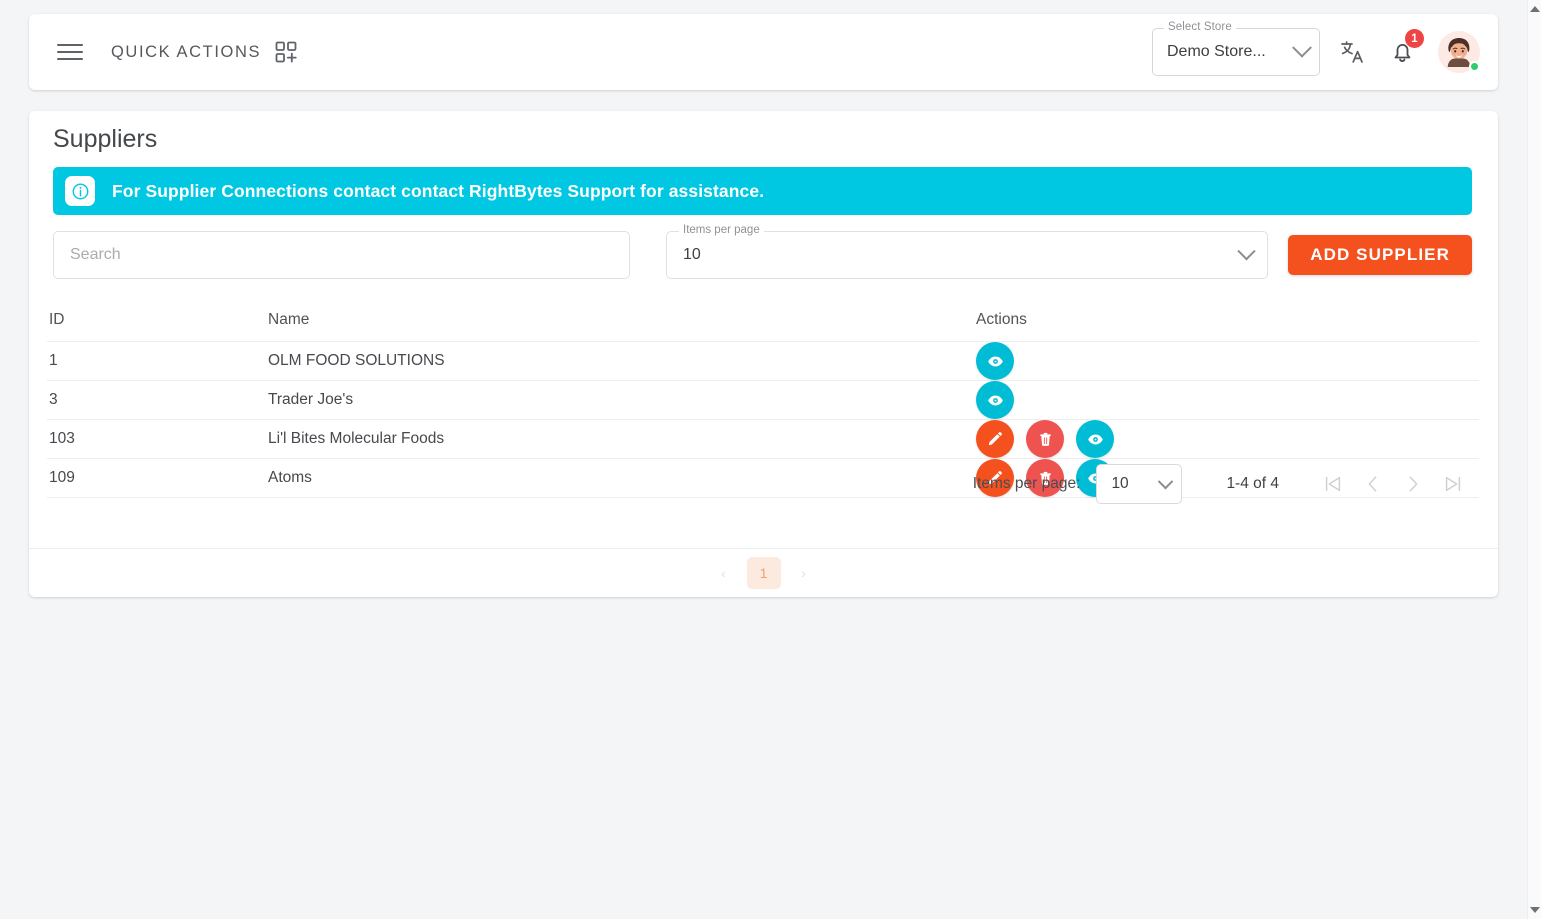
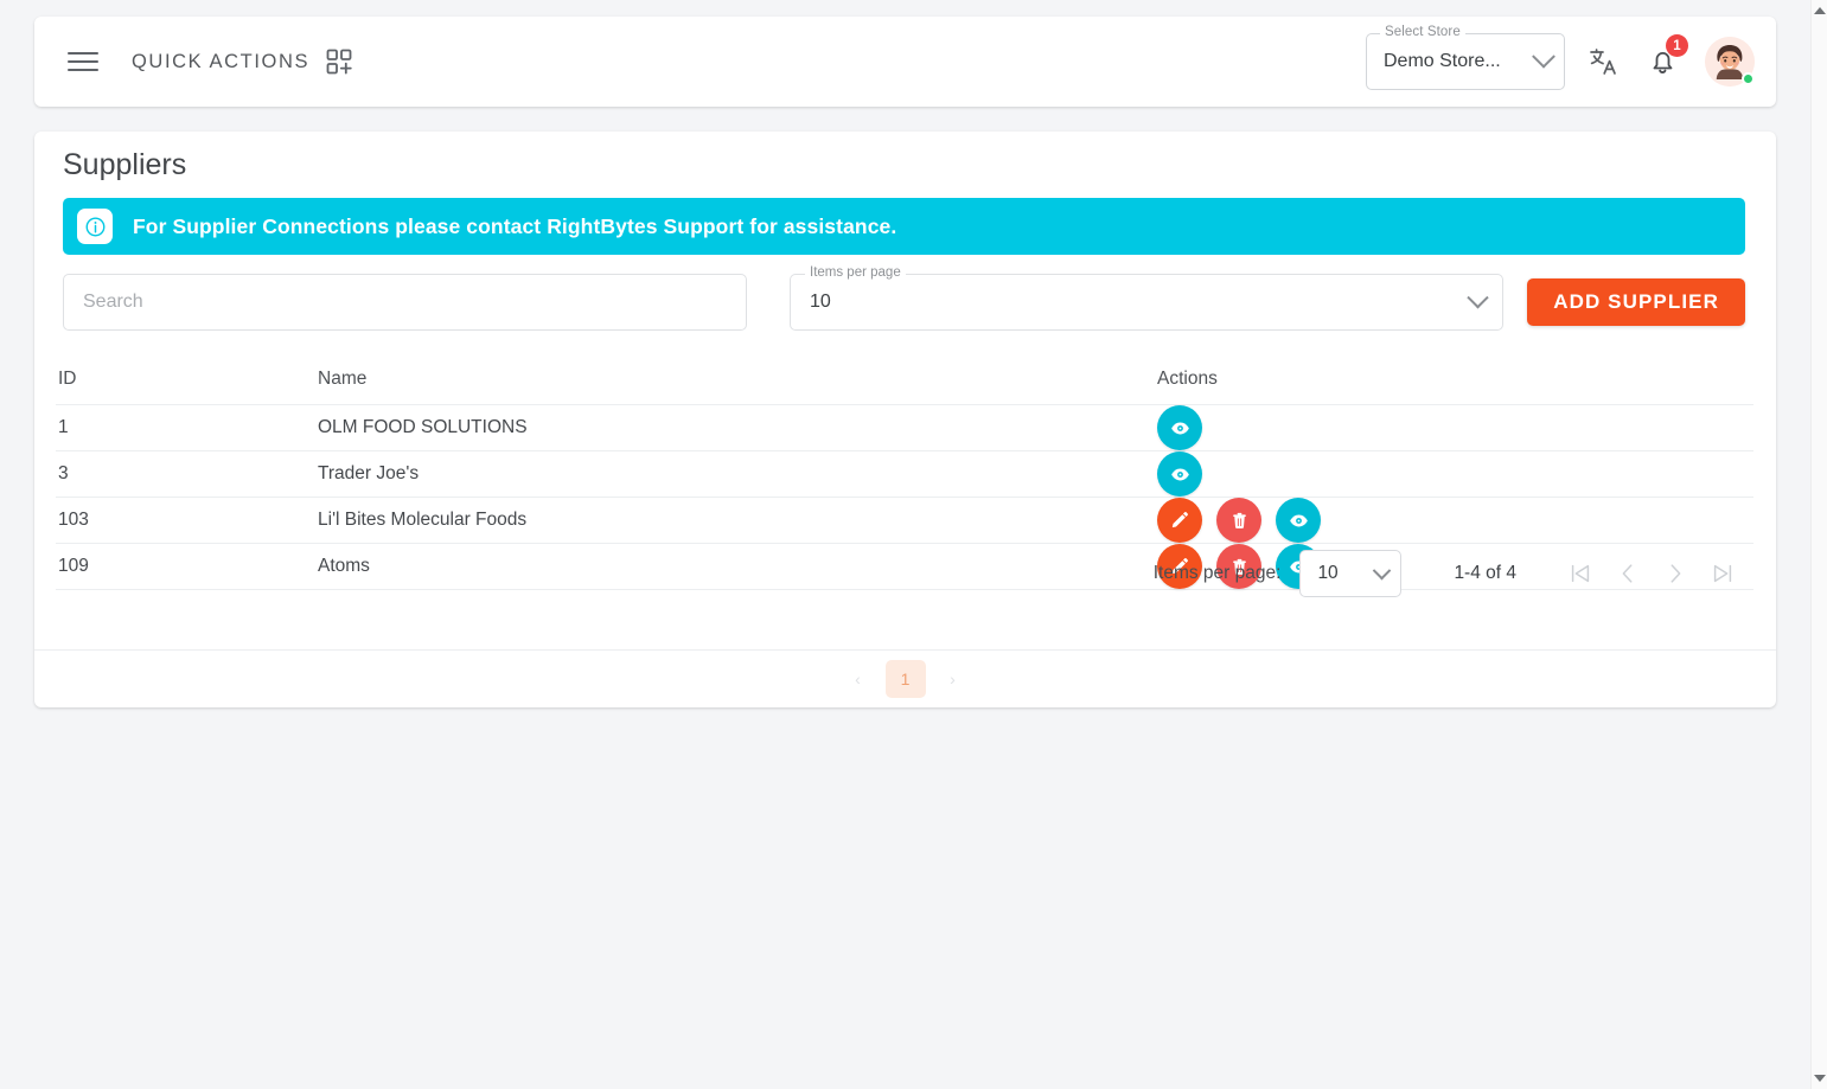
  QUICK ACTIONS
  Select Store
  Demo Store...
  1
  Suppliers
- For Supplier Connections contact contact RightBytes Support for assistance.
+ For Supplier Connections please contact RightBytes Support for assistance.
  Search
  Items per page
  10
  ADD SUPPLIER
  ID
  Name
  Actions
  1
  OLM FOOD SOLUTIONS
  3
  Trader Joe's
  103
  Li'l Bites Molecular Foods
  109
  Atoms
  Items per page:
  10
  1-4 of 4
  ‹
  1
  ›
